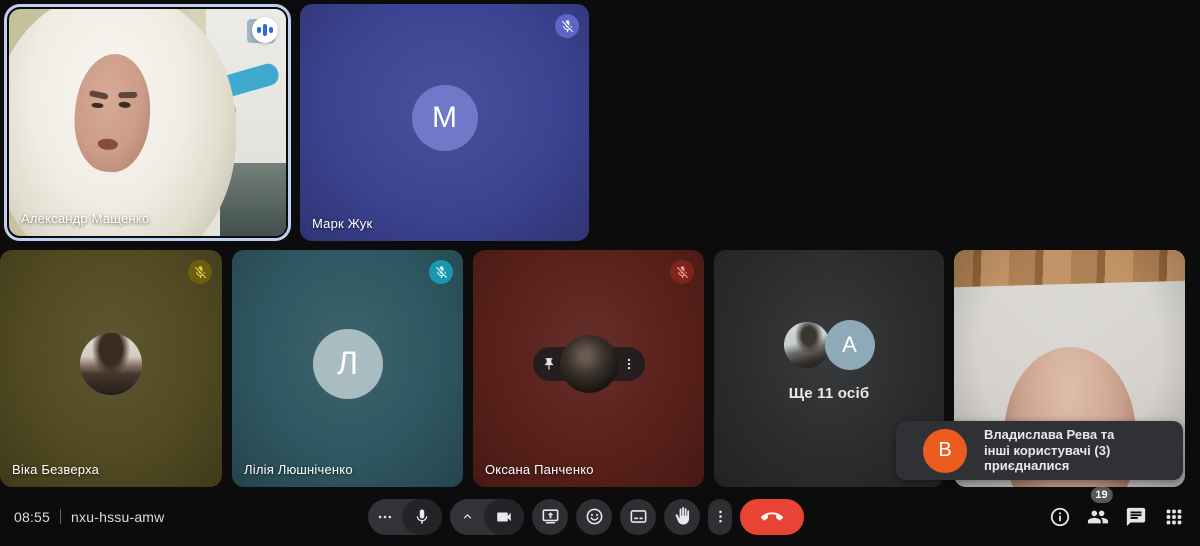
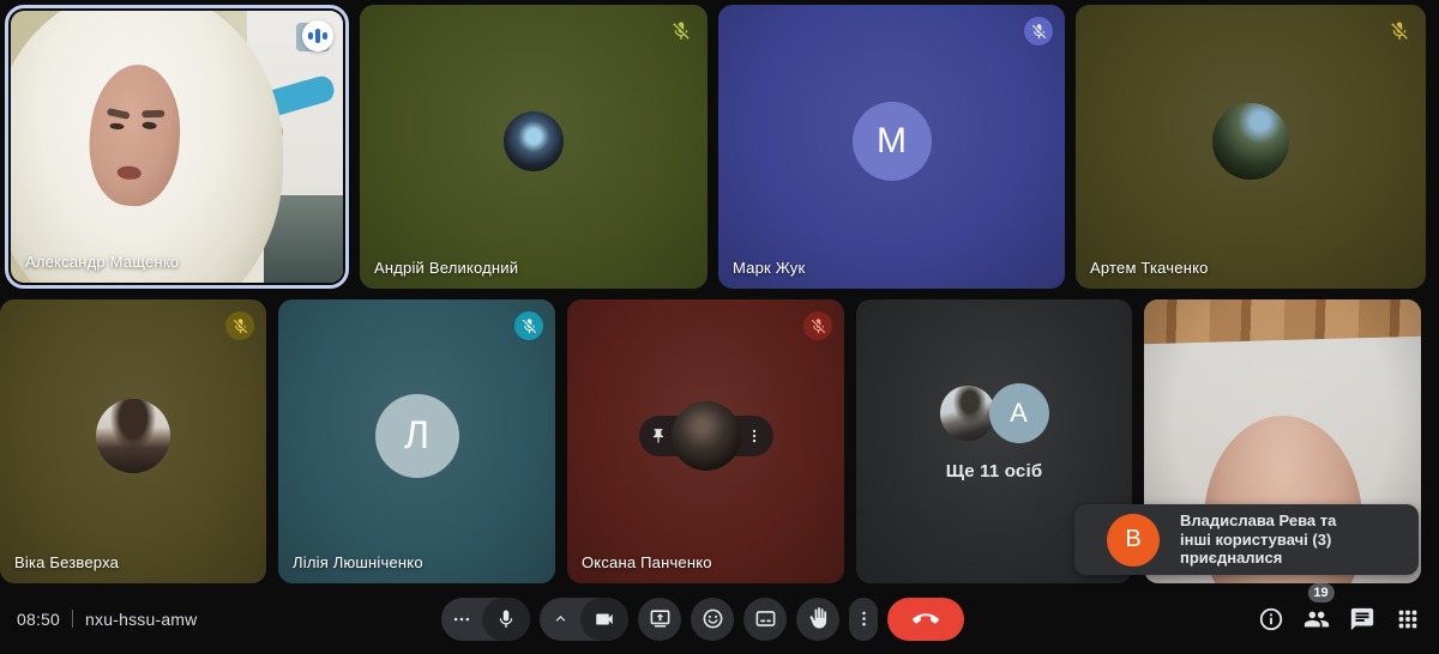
  Александр Мащенко
+ Андрій Великодний
  М
  Марк Жук
+ Артем Ткаченко
  Віка Безверха
  Л
  Лілія Люшніченко
  Оксана Панченко
  А
  Ще 11 осіб
  В
  Владислава Рева та інші користувачі (3) приєдналися
- 08:55
+ 08:50
  nxu-hssu-amw
  19
